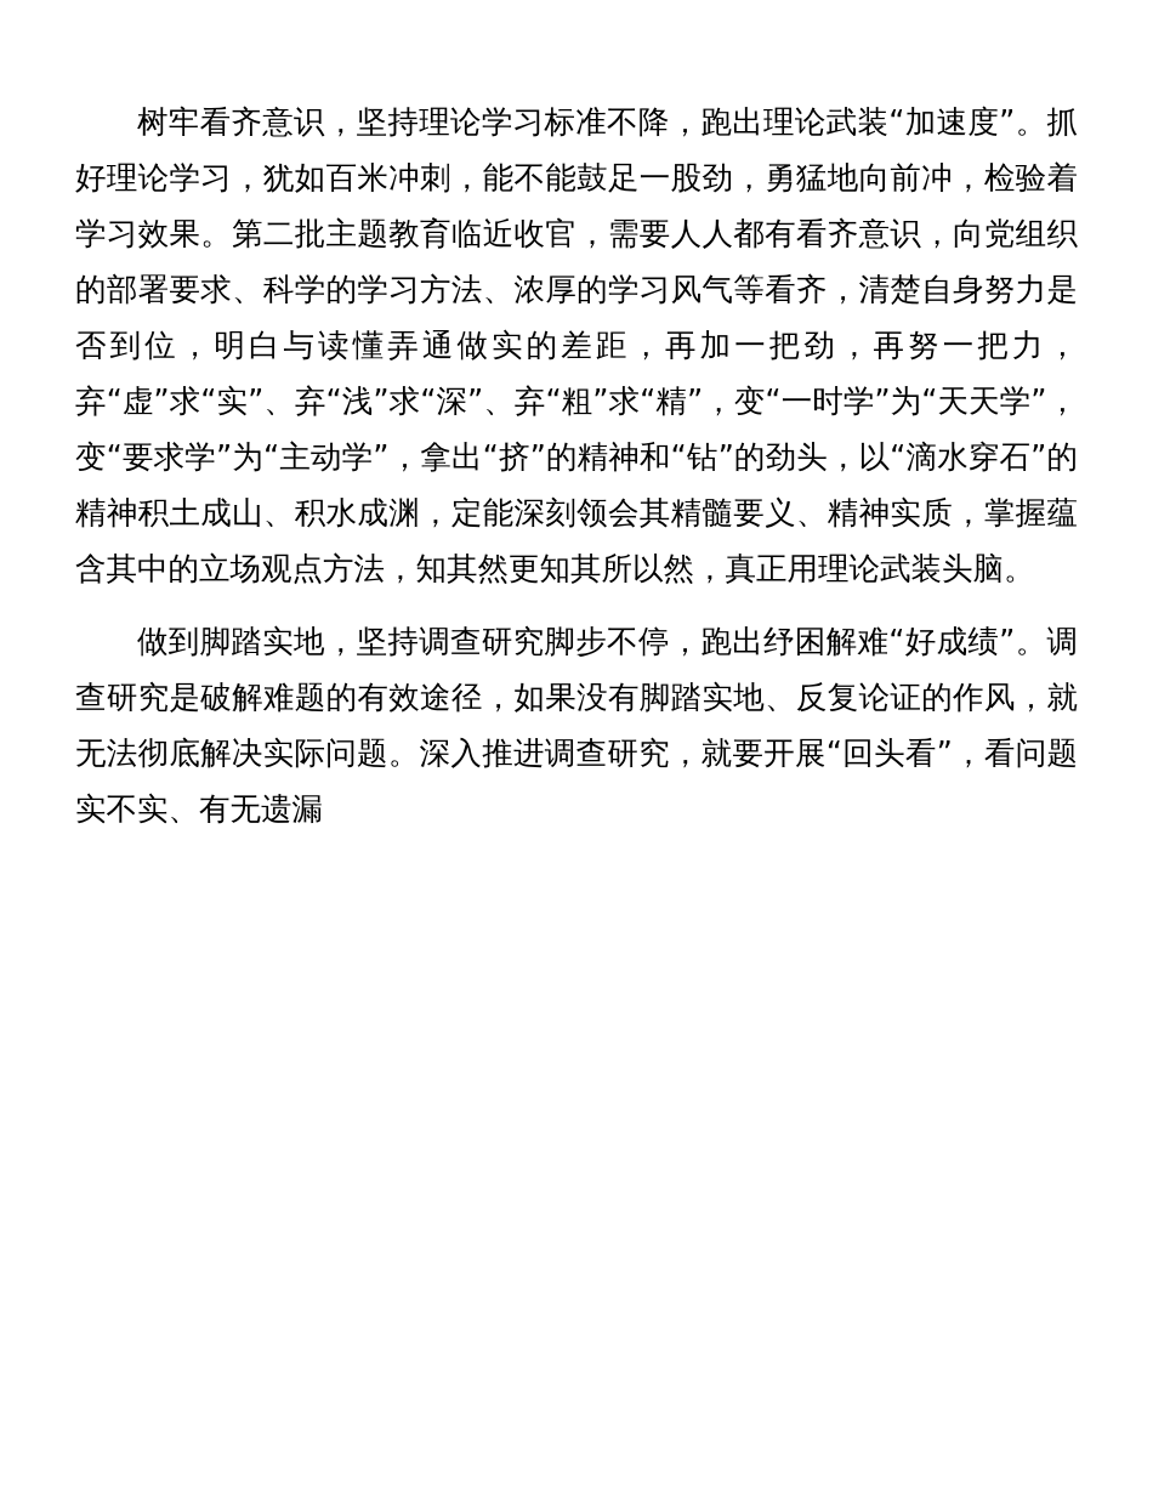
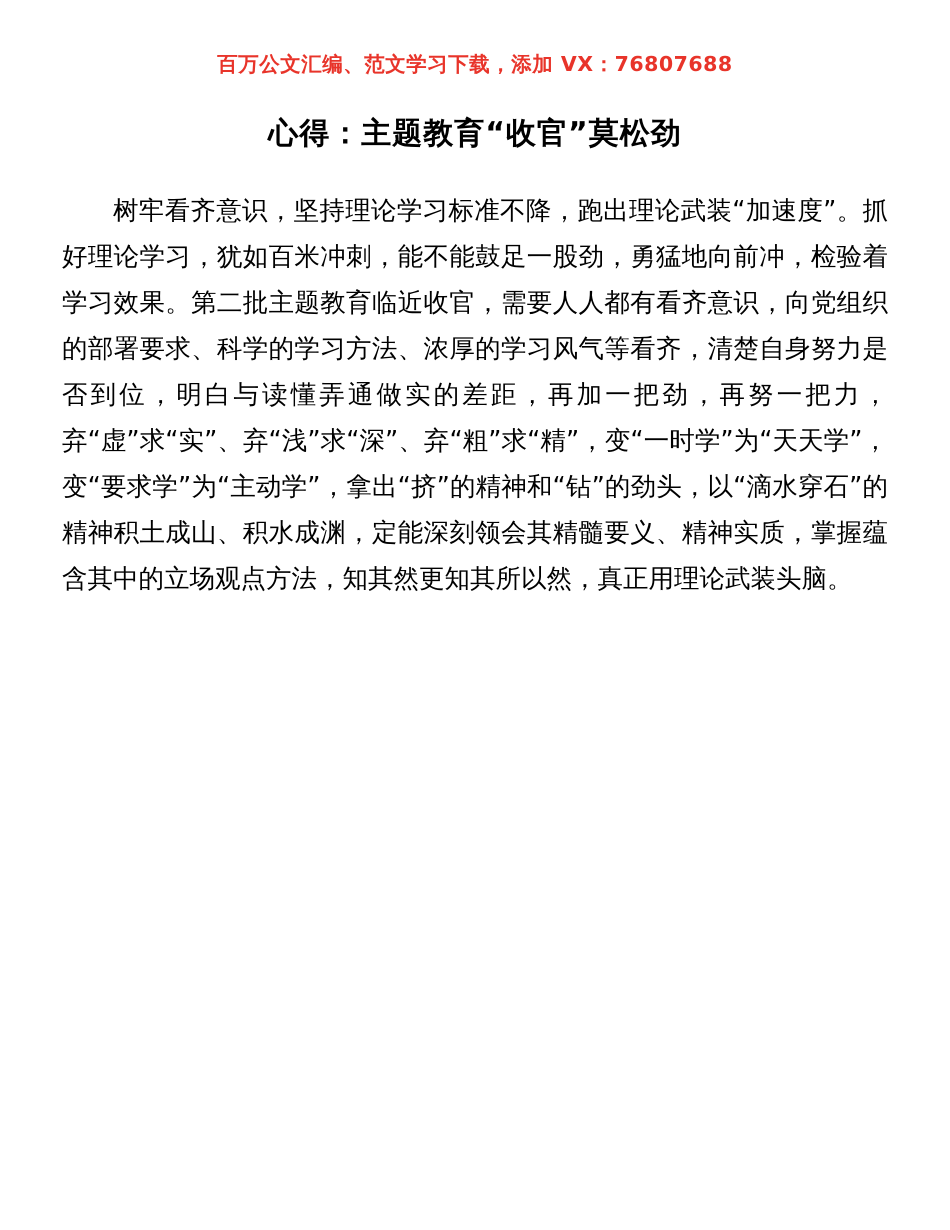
+ 百万公文汇编、范文学习下载，添加 VX：76807688
+ 心得：主题教育“收官”莫松劲
  树牢看齐意识，坚持理论学习标准不降，跑出理论武装“加速度”。抓好理论学习，犹如百米冲刺，能不能鼓足一股劲，勇猛地向前冲，检验着学习效果。第二批主题教育临近收官，需要人人都有看齐意识，向党组织的部署要求、科学的学习方法、浓厚的学习风气等看齐，清楚自身努力是否到位，明白与读懂弄通做实的差距，再加一把劲，再努一把力，弃“虚”求“实”、弃“浅”求“深”、弃“粗”求“精”，变“一时学”为“天天学”，变“要求学”为“主动学”，拿出“挤”的精神和“钻”的劲头，以“滴水穿石”的精神积土成山、积水成渊，定能深刻领会其精髓要义、精神实质，掌握蕴含其中的立场观点方法，知其然更知其所以然，真正用理论武装头脑。
- 做到脚踏实地，坚持调查研究脚步不停，跑出纾困解难“好成绩”。调查研究是破解难题的有效途径，如果没有脚踏实地、反复论证的作风，就无法彻底解决实际问题。深入推进调查研究，就要开展“回头看”，看问题实不实、有无遗漏
